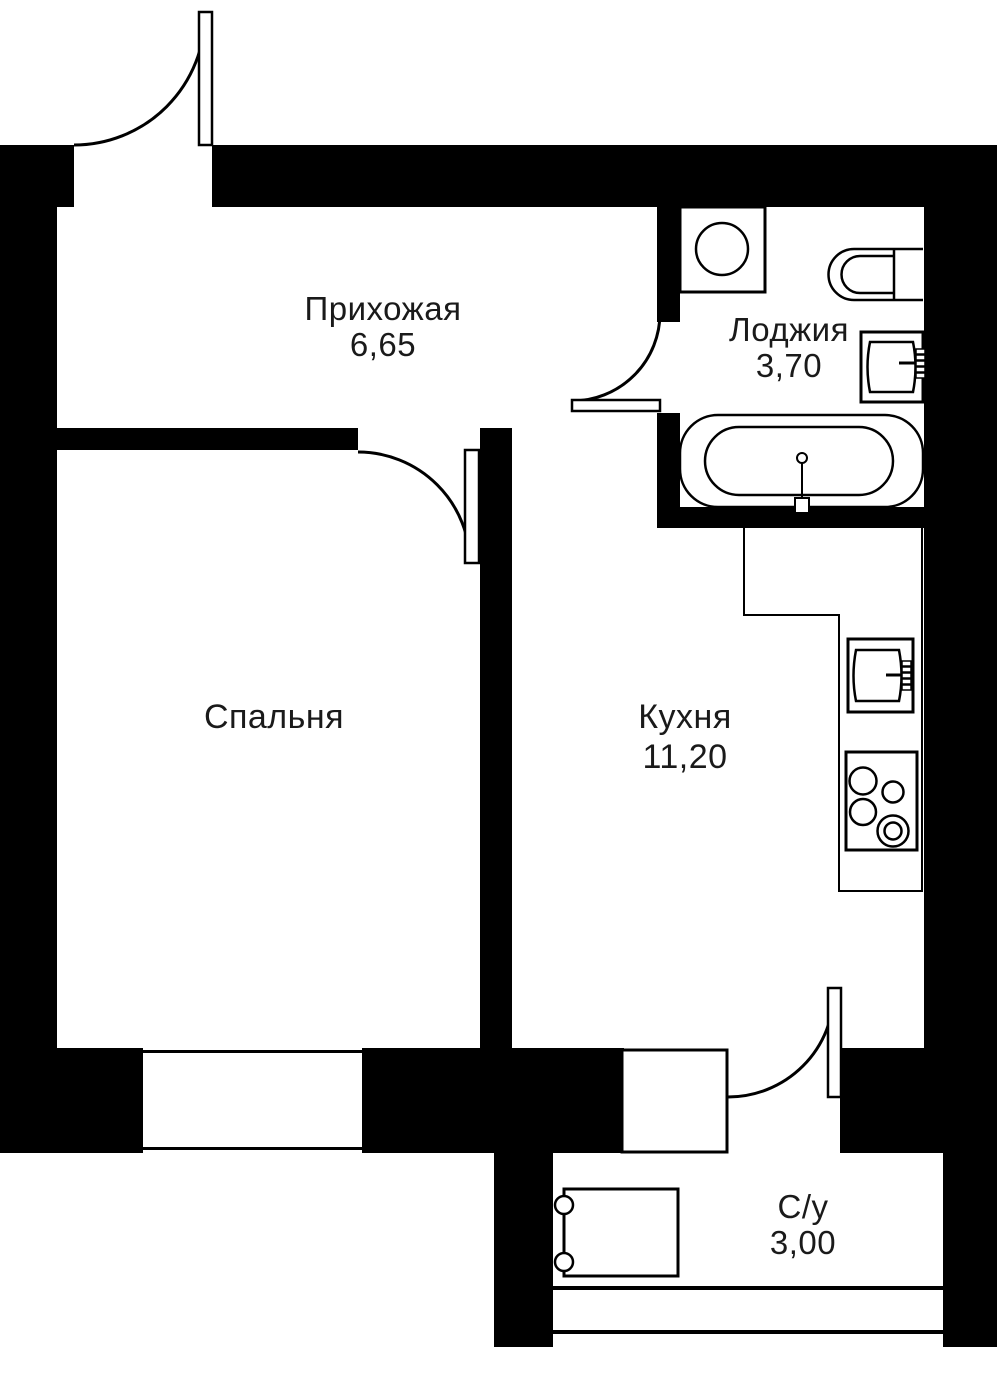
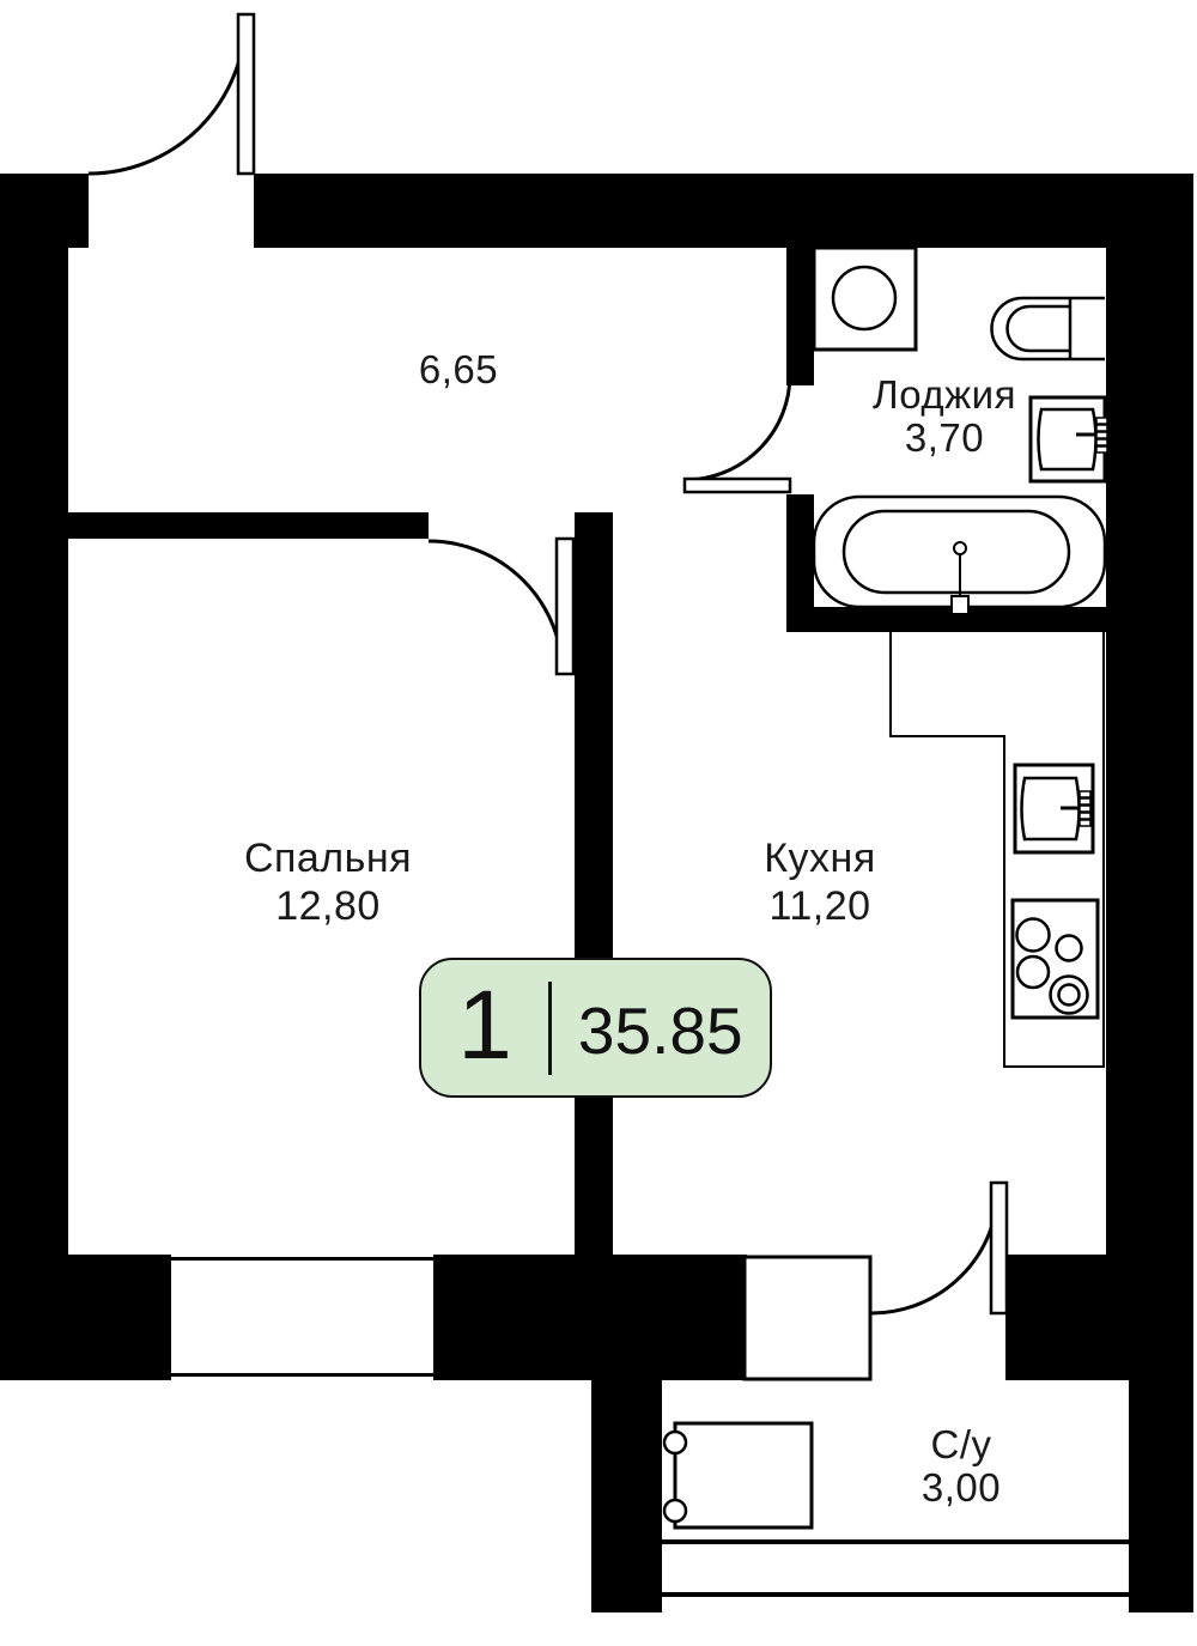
- Прихожая
  6,65
  Лоджия
  3,70
  Спальня
+ 12,80
  Кухня
  11,20
  С/у
  3,00
+ 1
+ 35.85
